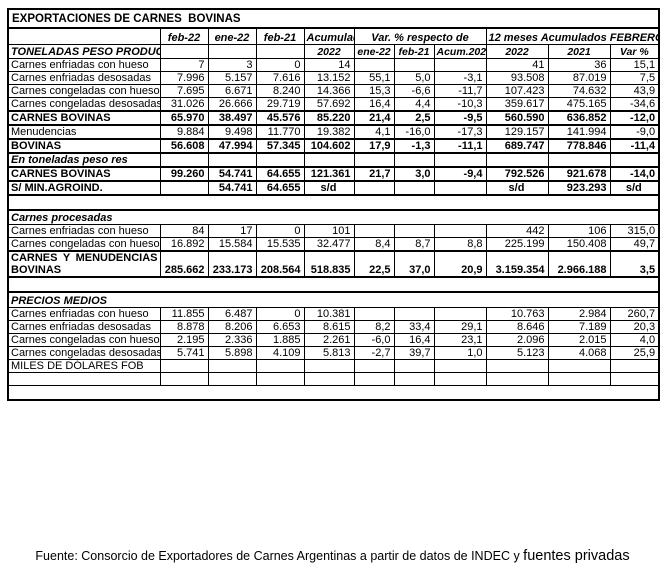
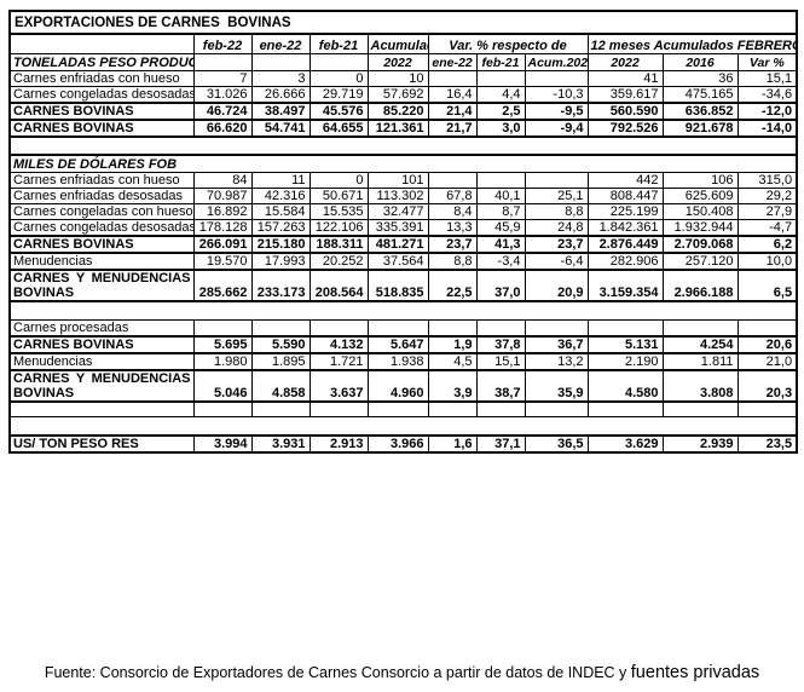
  EXPORTACIONES DE CARNES BOVINAS
  	feb-22	ene-22	feb-21	Acumula	Var. % respecto de	12 meses Acumulados FEBRER
- TONELADAS PESO PRODUC				2022	ene-22	feb-21	Acum.202	2022	2021	Var %
+ TONELADAS PESO PRODUC				2022	ene-22	feb-21	Acum.202	2022	2016	Var %
- Carnes enfriadas con hueso	7	3	0	14				41	36	15,1
+ Carnes enfriadas con hueso	7	3	0	10				41	36	15,1
- Carnes enfriadas desosadas	7.996	5.157	7.616	13.152	55,1	5,0	-3,1	93.508	87.019	7,5
- Carnes congeladas con hueso	7.695	6.671	8.240	14.366	15,3	-6,6	-11,7	107.423	74.632	43,9
  Carnes congeladas desosadas	31.026	26.666	29.719	57.692	16,4	4,4	-10,3	359.617	475.165	-34,6
- CARNES BOVINAS	65.970	38.497	45.576	85.220	21,4	2,5	-9,5	560.590	636.852	-12,0
+ CARNES BOVINAS	46.724	38.497	45.576	85.220	21,4	2,5	-9,5	560.590	636.852	-12,0
- Menudencias	9.884	9.498	11.770	19.382	4,1	-16,0	-17,3	129.157	141.994	-9,0
- BOVINAS	56.608	47.994	57.345	104.602	17,9	-1,3	-11,1	689.747	778.846	-11,4
- En toneladas peso res
- CARNES BOVINAS	99.260	54.741	64.655	121.361	21,7	3,0	-9,4	792.526	921.678	-14,0
+ CARNES BOVINAS	66.620	54.741	64.655	121.361	21,7	3,0	-9,4	792.526	921.678	-14,0
- S/ MIN.AGROIND.		54.741	64.655	s/d				s/d	923.293	s/d
- Carnes procesadas
+ MILES DE DÓLARES FOB
- Carnes enfriadas con hueso	84	17	0	101				442	106	315,0
+ Carnes enfriadas con hueso	84	11	0	101				442	106	315,0
+ Carnes enfriadas desosadas	70.987	42.316	50.671	113.302	67,8	40,1	25,1	808.447	625.609	29,2
- Carnes congeladas con hueso	16.892	15.584	15.535	32.477	8,4	8,7	8,8	225.199	150.408	49,7
+ Carnes congeladas con hueso	16.892	15.584	15.535	32.477	8,4	8,7	8,8	225.199	150.408	27,9
+ Carnes congeladas desosadas	178.128	157.263	122.106	335.391	13,3	45,9	24,8	1.842.361	1.932.944	-4,7
+ CARNES BOVINAS	266.091	215.180	188.311	481.271	23,7	41,3	23,7	2.876.449	2.709.068	6,2
+ Menudencias	19.570	17.993	20.252	37.564	8,8	-3,4	-6,4	282.906	257.120	10,0
- CARNES Y MENUDENCIASBOVINAS	285.662	233.173	208.564	518.835	22,5	37,0	20,9	3.159.354	2.966.188	3,5
+ CARNES Y MENUDENCIASBOVINAS	285.662	233.173	208.564	518.835	22,5	37,0	20,9	3.159.354	2.966.188	6,5
- PRECIOS MEDIOS
- Carnes enfriadas con hueso	11.855	6.487	0	10.381				10.763	2.984	260,7
- Carnes enfriadas desosadas	8.878	8.206	6.653	8.615	8,2	33,4	29,1	8.646	7.189	20,3
- Carnes congeladas con hueso	2.195	2.336	1.885	2.261	-6,0	16,4	23,1	2.096	2.015	4,0
- Carnes congeladas desosadas	5.741	5.898	4.109	5.813	-2,7	39,7	1,0	5.123	4.068	25,9
- MILES DE DÓLARES FOB
+ Carnes procesadas
+ CARNES BOVINAS	5.695	5.590	4.132	5.647	1,9	37,8	36,7	5.131	4.254	20,6
+ Menudencias	1.980	1.895	1.721	1.938	4,5	15,1	13,2	2.190	1.811	21,0
+ CARNES Y MENUDENCIASBOVINAS	5.046	4.858	3.637	4.960	3,9	38,7	35,9	4.580	3.808	20,3
+ US/ TON PESO RES	3.994	3.931	2.913	3.966	1,6	37,1	36,5	3.629	2.939	23,5
- Fuente: Consorcio de Exportadores de Carnes Argentinas a partir de datos de INDEC y fuentes privadas
+ Fuente: Consorcio de Exportadores de Carnes Consorcio a partir de datos de INDEC y fuentes privadas
